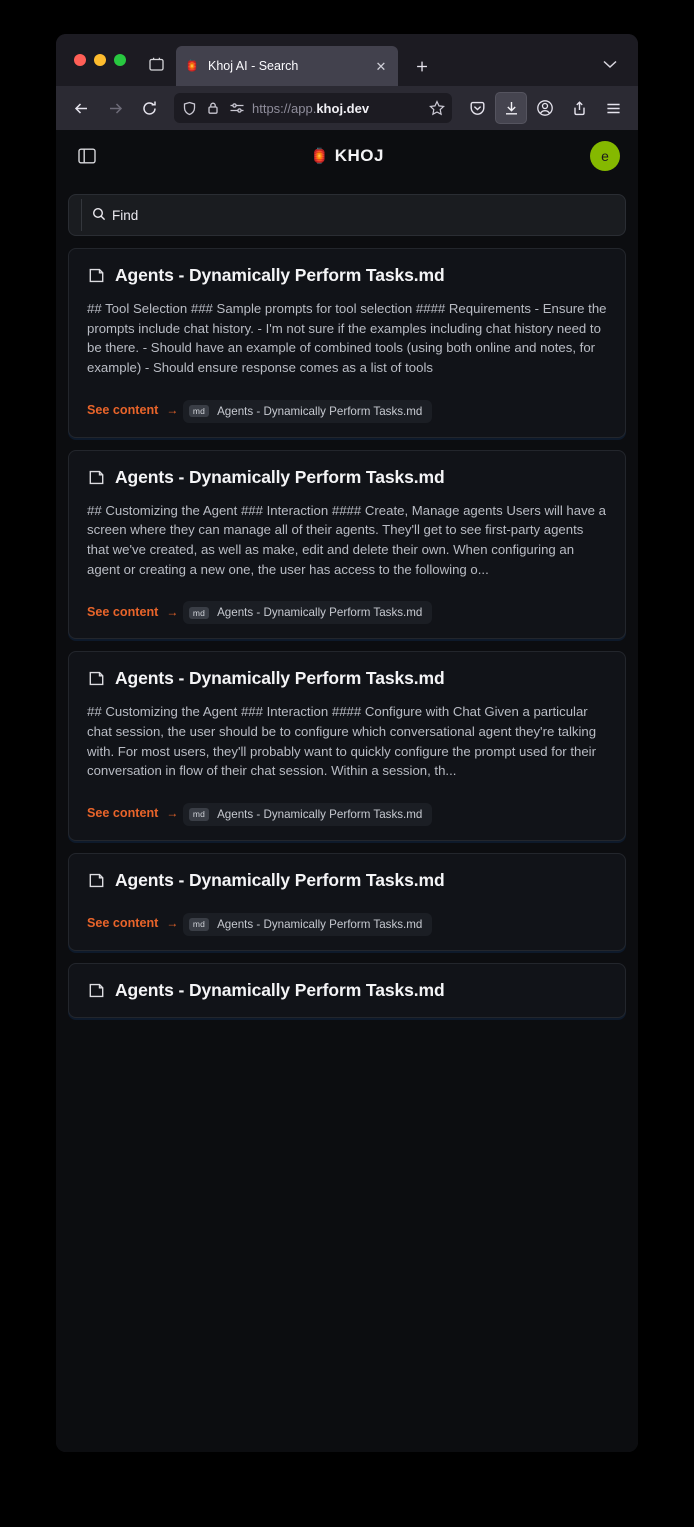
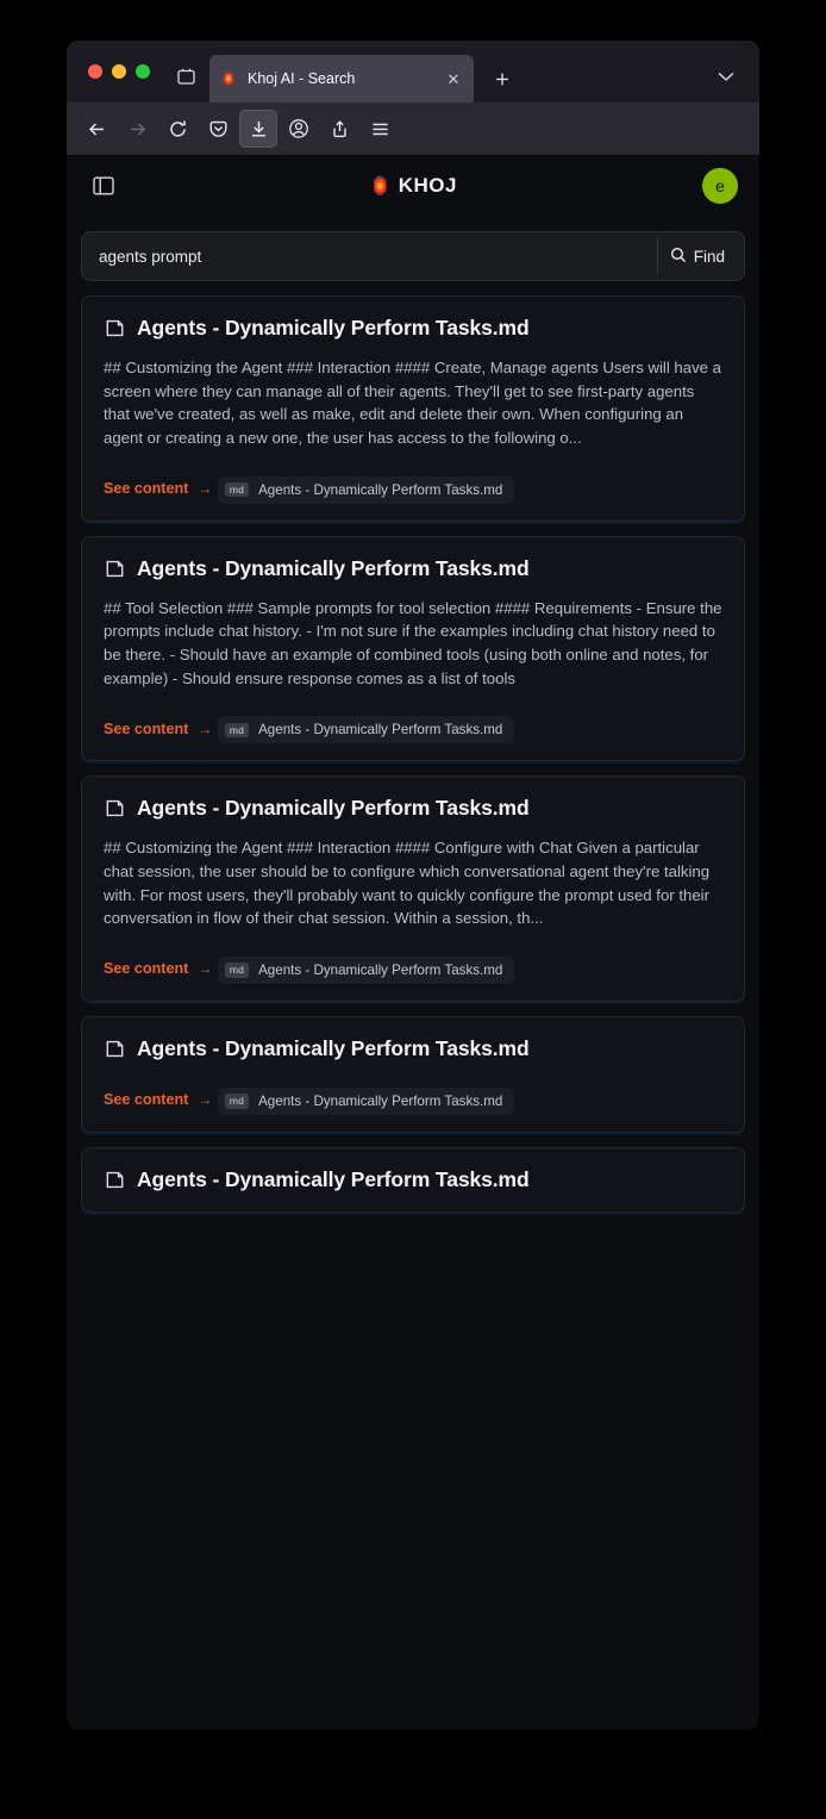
  🏮
  Khoj AI - Search
  ✕
  ＋
- https://app.khoj.dev
  🏮
  KHOJ
  e
+ agents prompt
  Find
  Agents - Dynamically Perform Tasks.md
- ## Tool Selection ### Sample prompts for tool selection #### Requirements - Ensure the prompts include chat history. - I'm not sure if the examples including chat history need to be there. - Should have an example of combined tools (using both online and notes, for example) - Should ensure response comes as a list of tools
+ ## Customizing the Agent ### Interaction #### Create, Manage agents Users will have a screen where they can manage all of their agents. They'll get to see first-party agents that we've created, as well as make, edit and delete their own. When configuring an agent or creating a new one, the user has access to the following o...
  See content
  →
  md
  Agents - Dynamically Perform Tasks.md
  Agents - Dynamically Perform Tasks.md
- ## Customizing the Agent ### Interaction #### Create, Manage agents Users will have a screen where they can manage all of their agents. They'll get to see first-party agents that we've created, as well as make, edit and delete their own. When configuring an agent or creating a new one, the user has access to the following o...
+ ## Tool Selection ### Sample prompts for tool selection #### Requirements - Ensure the prompts include chat history. - I'm not sure if the examples including chat history need to be there. - Should have an example of combined tools (using both online and notes, for example) - Should ensure response comes as a list of tools
  See content
  →
  md
  Agents - Dynamically Perform Tasks.md
  Agents - Dynamically Perform Tasks.md
  ## Customizing the Agent ### Interaction #### Configure with Chat Given a particular chat session, the user should be to configure which conversational agent they're talking with. For most users, they'll probably want to quickly configure the prompt used for their conversation in flow of their chat session. Within a session, th...
  See content
  →
  md
  Agents - Dynamically Perform Tasks.md
  Agents - Dynamically Perform Tasks.md
  See content
  →
  md
  Agents - Dynamically Perform Tasks.md
  Agents - Dynamically Perform Tasks.md
